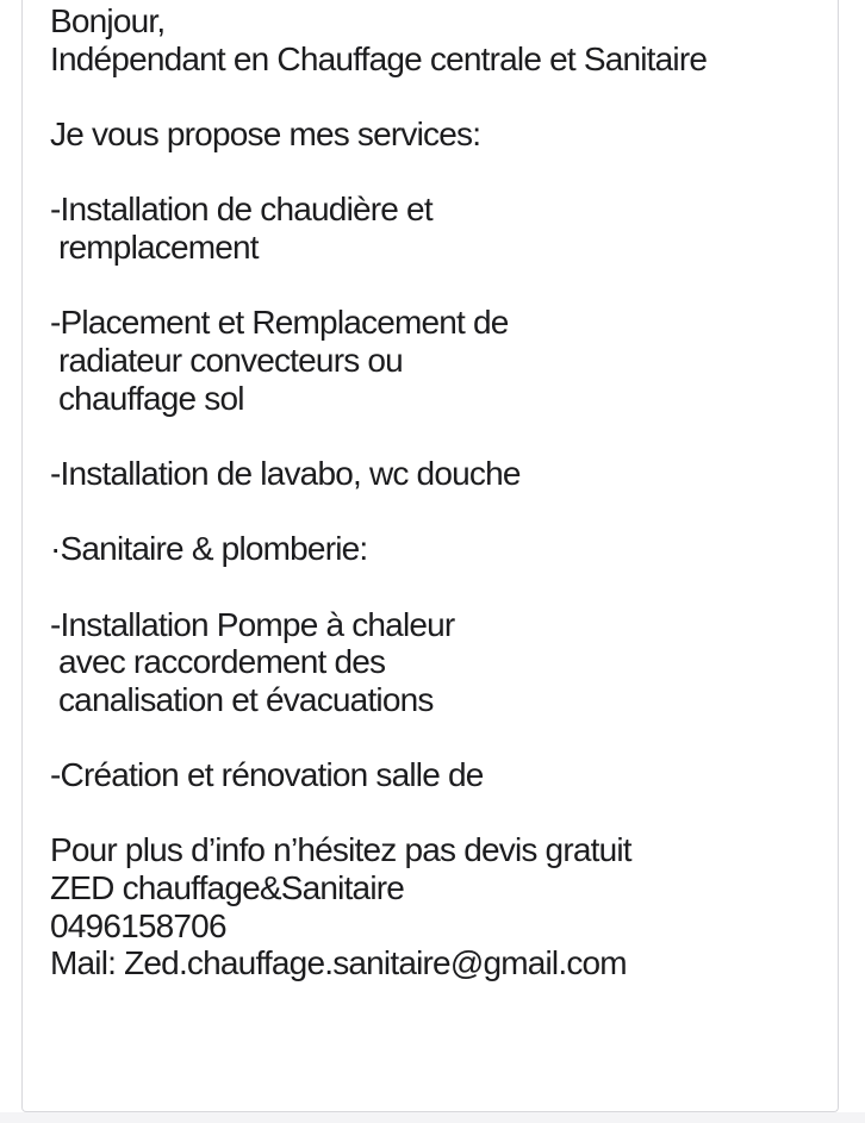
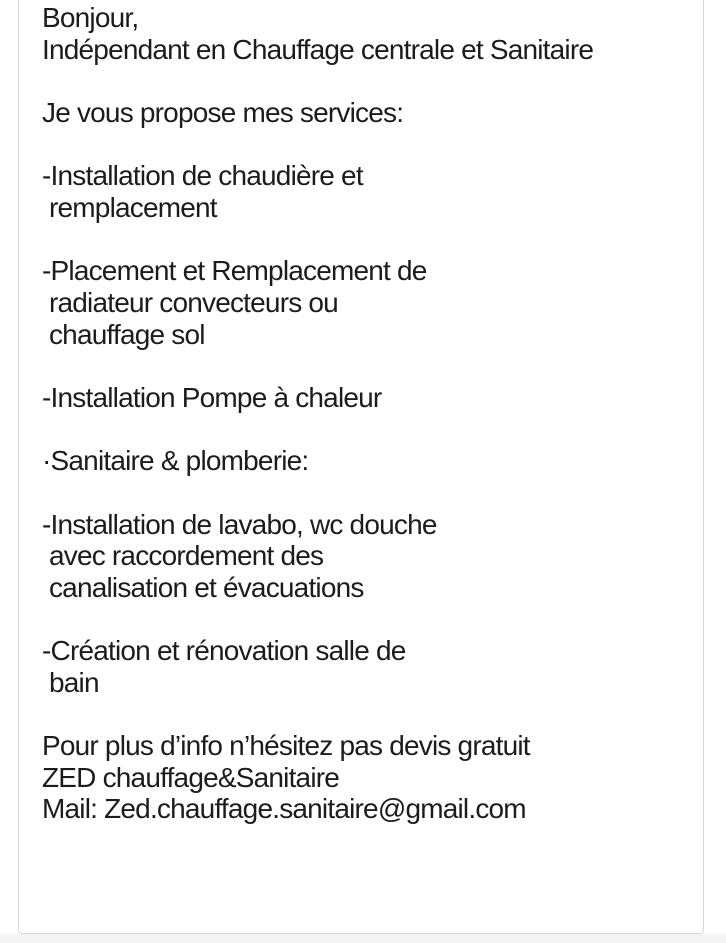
  Bonjour,
  Indépendant en Chauffage centrale et Sanitaire
  Je vous propose mes services:
  -Installation de chaudière et
  remplacement
  -Placement et Remplacement de
  radiateur convecteurs ou
  chauffage sol
- -Installation de lavabo, wc douche
+ -Installation Pompe à chaleur
  ·Sanitaire & plomberie:
- -Installation Pompe à chaleur
+ -Installation de lavabo, wc douche
  avec raccordement des
  canalisation et évacuations
  -Création et rénovation salle de
+ bain
  Pour plus d’info n’hésitez pas devis gratuit
  ZED chauffage&Sanitaire
- 0496158706
  Mail: Zed.chauffage.sanitaire@gmail.com
